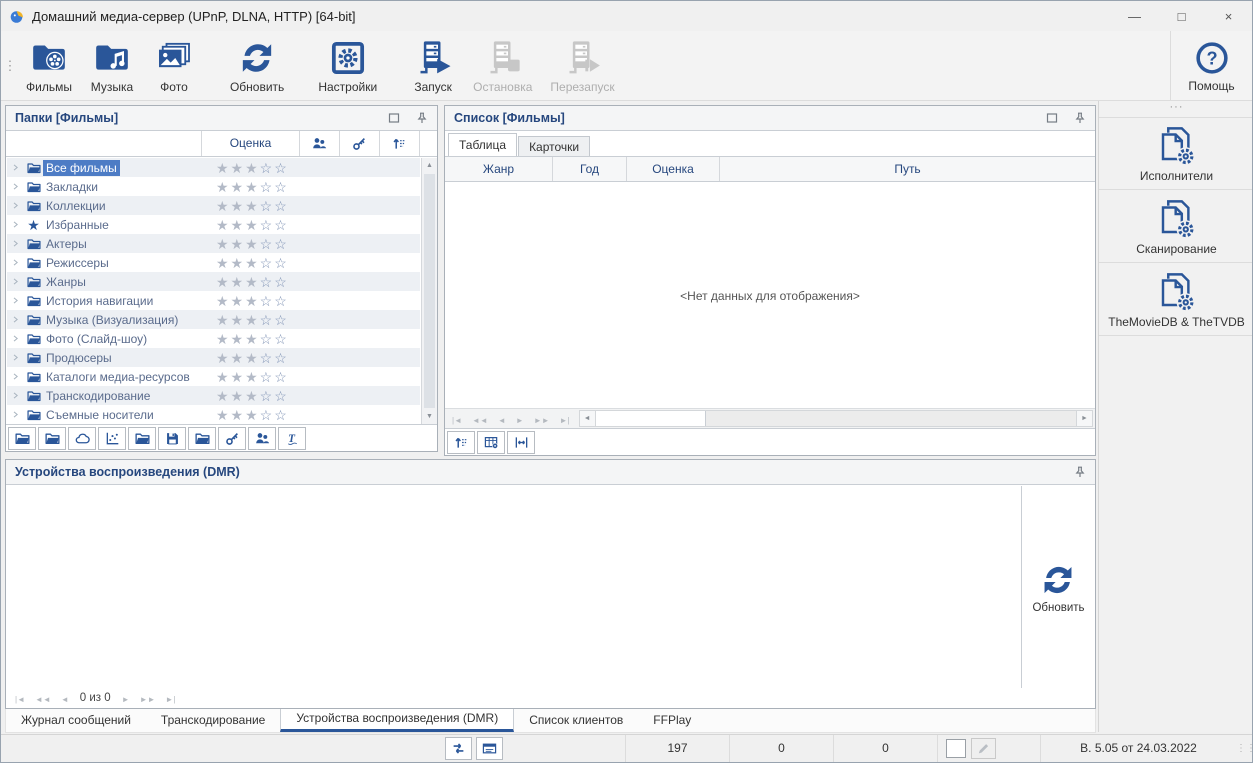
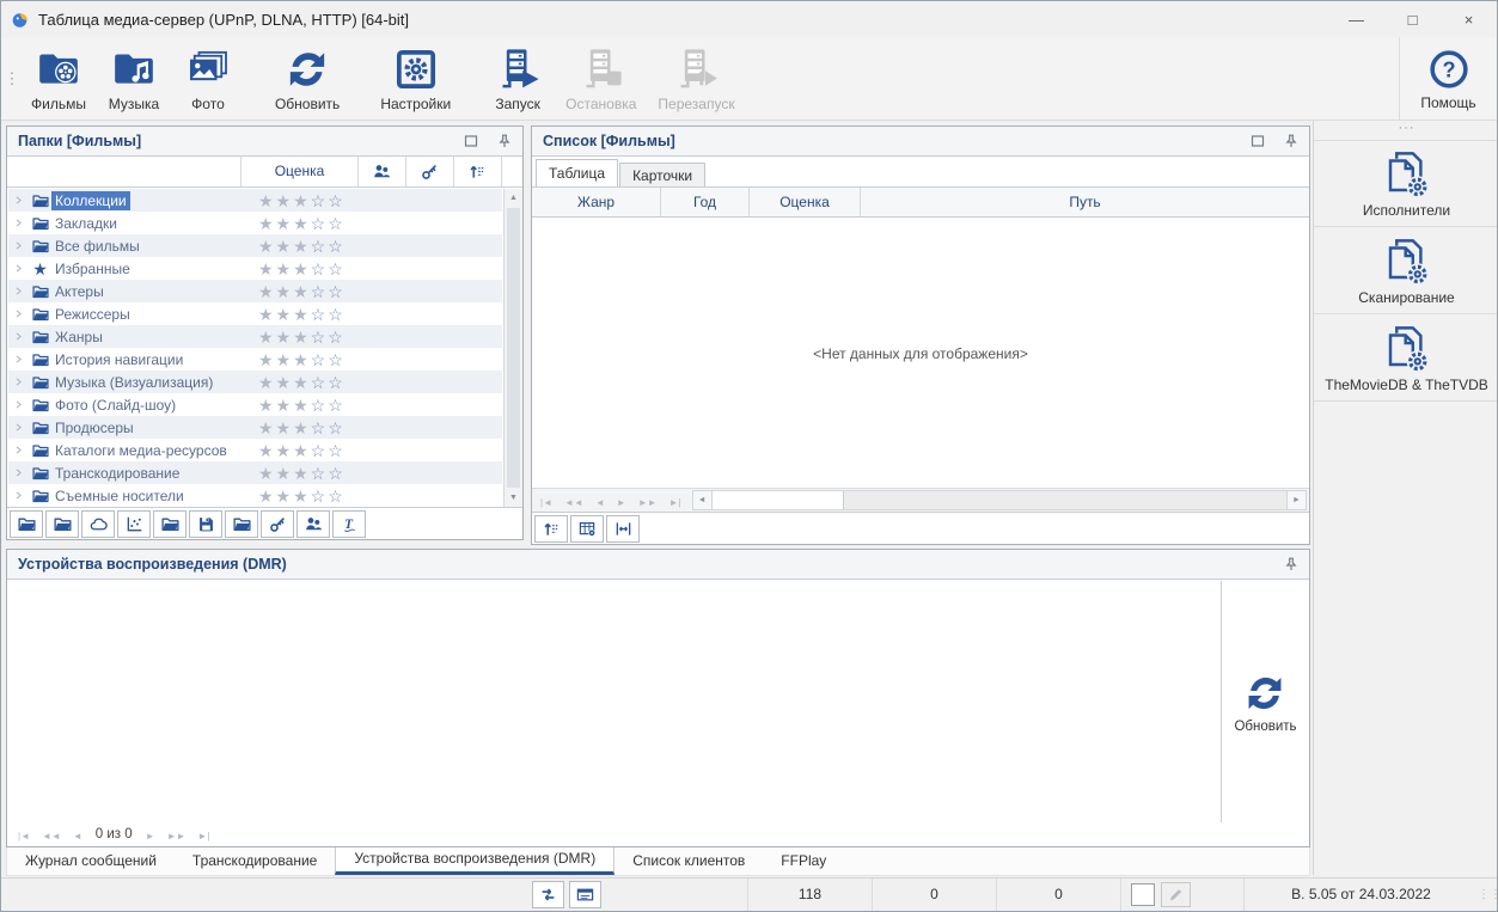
- Домашний медиа-сервер (UPnP, DLNA, HTTP) [64-bit]
+ Таблица медиа-сервер (UPnP, DLNA, HTTP) [64-bit]
  —
  □
  ×
  ⋮
  Фильмы
  Музыка
  Фото
  Обновить
  Настройки
  Запуск
  Остановка
  Перезапуск
  Помощь
  Папки [Фильмы]
  Оценка
- Все фильмы
+ Коллекции
  ★★★☆☆
  Закладки
  ★★★☆☆
- Коллекции
+ Все фильмы
  ★★★☆☆
  ★
  Избранные
  ★★★☆☆
  Актеры
  ★★★☆☆
  Режиссеры
  ★★★☆☆
  Жанры
  ★★★☆☆
  История навигации
  ★★★☆☆
  Музыка (Визуализация)
  ★★★☆☆
  Фото (Слайд-шоу)
  ★★★☆☆
  Продюсеры
  ★★★☆☆
  Каталоги медиа-ресурсов
  ★★★☆☆
  Транскодирование
  ★★★☆☆
  Съемные носители
  ★★★☆☆
  Список [Фильмы]
  Таблица
  Карточки
  Жанр
  Год
  Оценка
  Путь
  <Нет данных для отображения>
  |◄ ◄◄ ◄ ► ►► ►|
  ···
  Исполнители
  Сканирование
  TheMovieDB & TheTVDB
  Устройства воспроизведения (DMR)
  Обновить
  |◄ ◄◄ ◄
  0 из 0
  ► ►► ►|
  Журнал сообщений
  Транскодирование
  Устройства воспроизведения (DMR)
  Список клиентов
  FFPlay
- 197
+ 118
  0
  0
  В. 5.05 от 24.03.2022
  ⋮⋮
